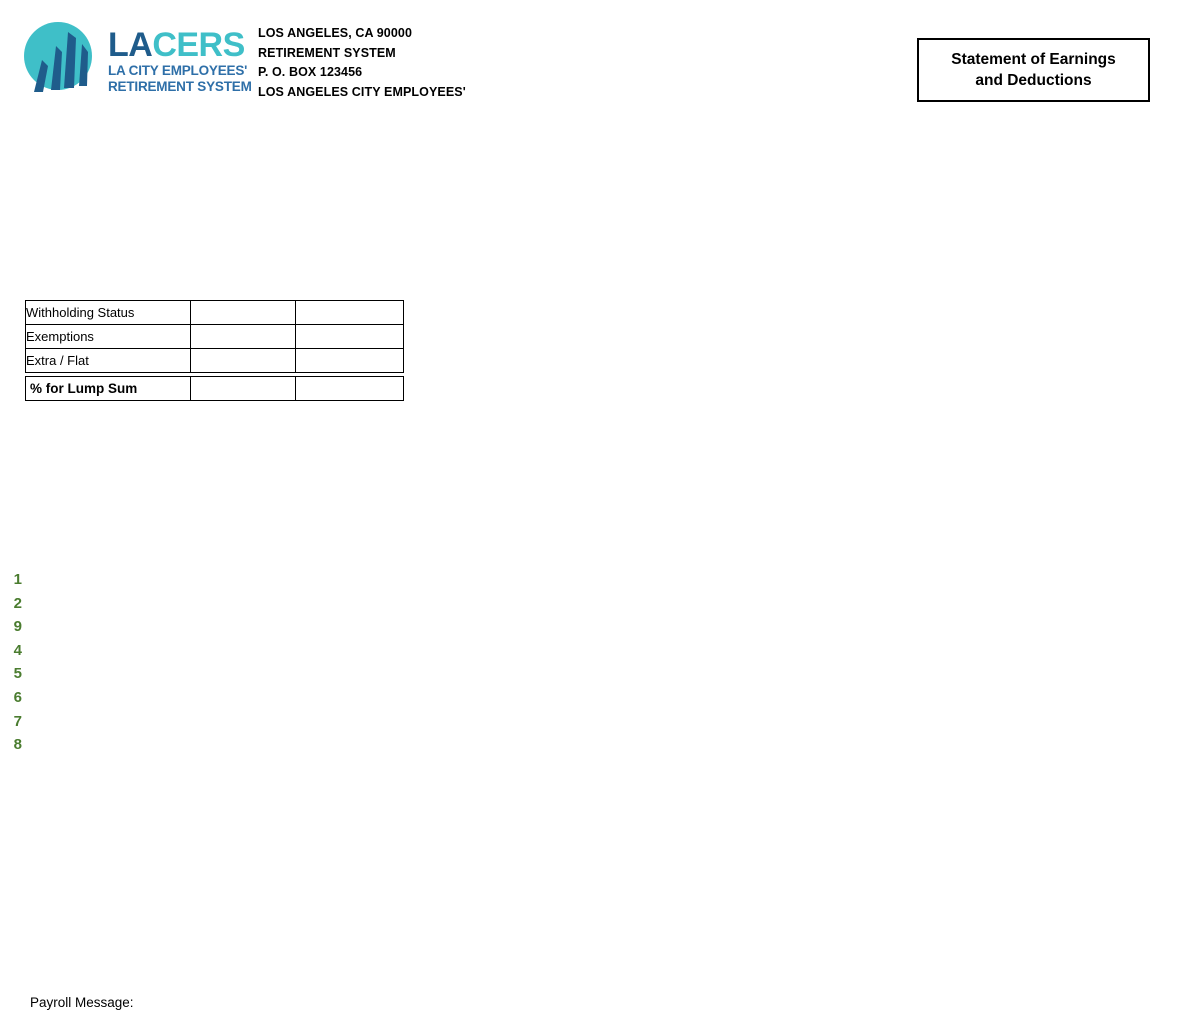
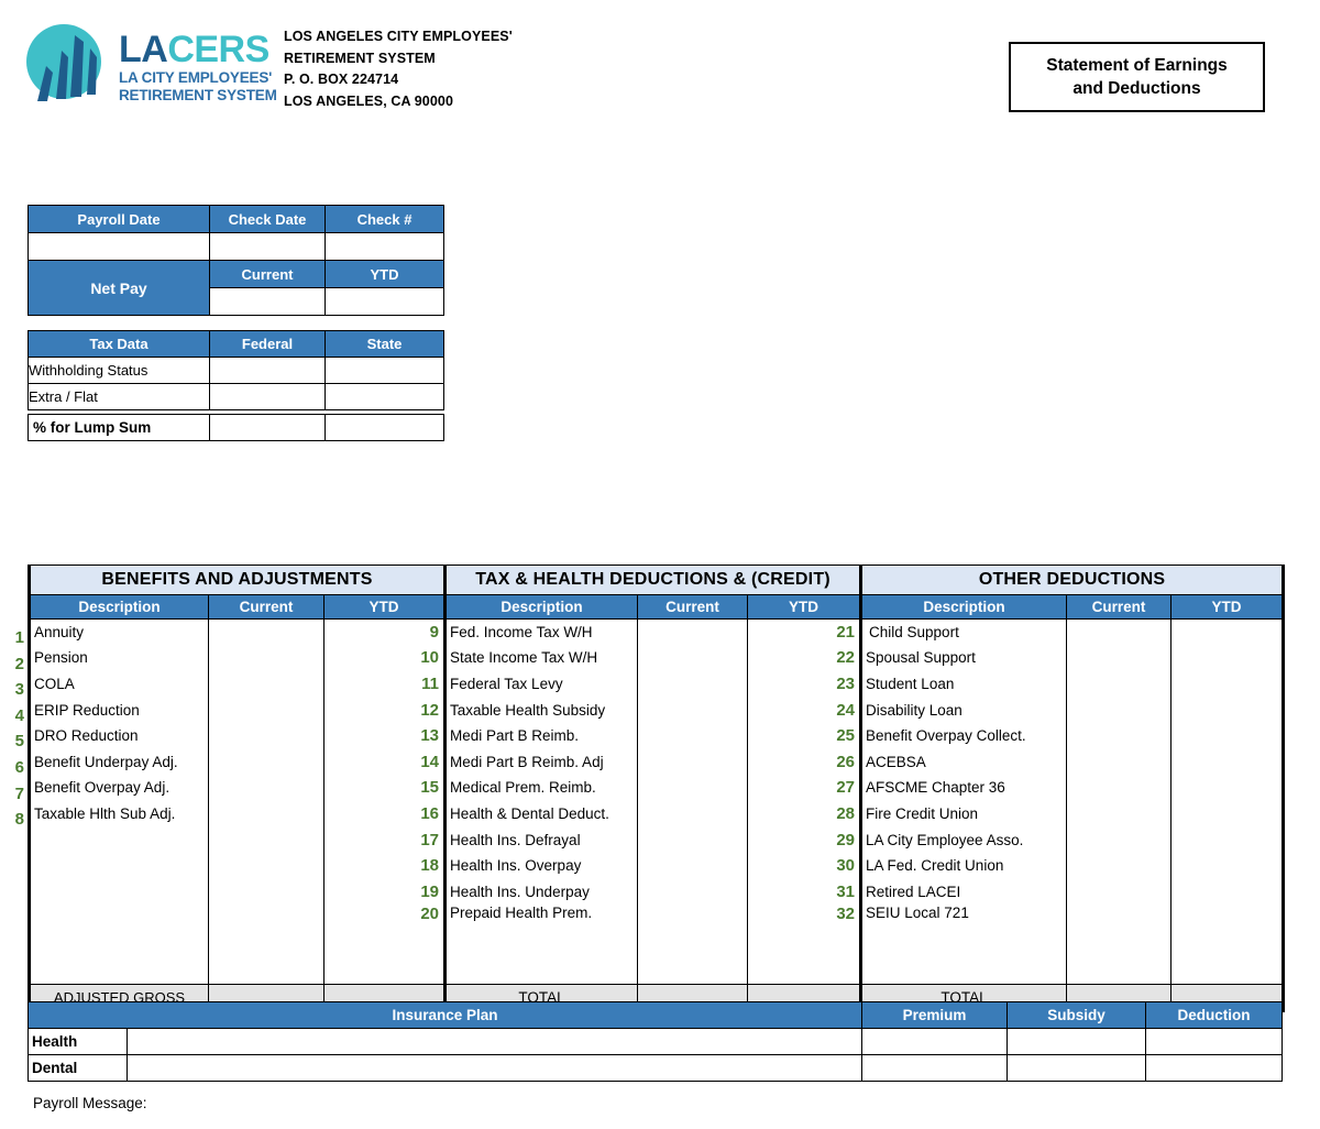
  LACERS
  LA CITY EMPLOYEES'
  RETIREMENT SYSTEM
- LOS ANGELES, CA 90000
+ LOS ANGELES CITY EMPLOYEES'
  RETIREMENT SYSTEM
- P. O. BOX 123456
+ P. O. BOX 224714
- LOS ANGELES CITY EMPLOYEES'
+ LOS ANGELES, CA 90000
  Statement of Earnings
  and Deductions
+ Payroll Date	Check Date	Check #
+ Net Pay	Current	YTD
+ Tax Data	Federal	State
  Withholding Status
- Exemptions
  Extra / Flat
  % for Lump Sum
  1
  2
- 9
+ 3
  4
  5
  6
  7
  8
+ BENEFITS AND ADJUSTMENTS	TAX & HEALTH DEDUCTIONS & (CREDIT)	OTHER DEDUCTIONS
+ Description	Current	YTD	Description	Current	YTD	Description	Current	YTD
+ Annuity		9	Fed. Income Tax W/H		21	Child Support
+ Pension	10	State Income Tax W/H	22	Spousal Support
+ COLA	11	Federal Tax Levy	23	Student Loan
+ ERIP Reduction	12	Taxable Health Subsidy	24	Disability Loan
+ DRO Reduction	13	Medi Part B Reimb.	25	Benefit Overpay Collect.
+ Benefit Underpay Adj.	14	Medi Part B Reimb. Adj	26	ACEBSA
+ Benefit Overpay Adj.	15	Medical Prem. Reimb.	27	AFSCME Chapter 36
+ Taxable Hlth Sub Adj.	16	Health & Dental Deduct.	28	Fire Credit Union
+ 	17	Health Ins. Defrayal	29	LA City Employee Asso.
+ 	18	Health Ins. Overpay	30	LA Fed. Credit Union
+ 	19	Health Ins. Underpay	31	Retired LACEI
+ 	20	Prepaid Health Prem.	32	SEIU Local 721
+ ADJUSTED GROSS			TOTAL			TOTAL
+ Insurance Plan	Premium	Subsidy	Deduction
+ Health
+ Dental
  Payroll Message:
